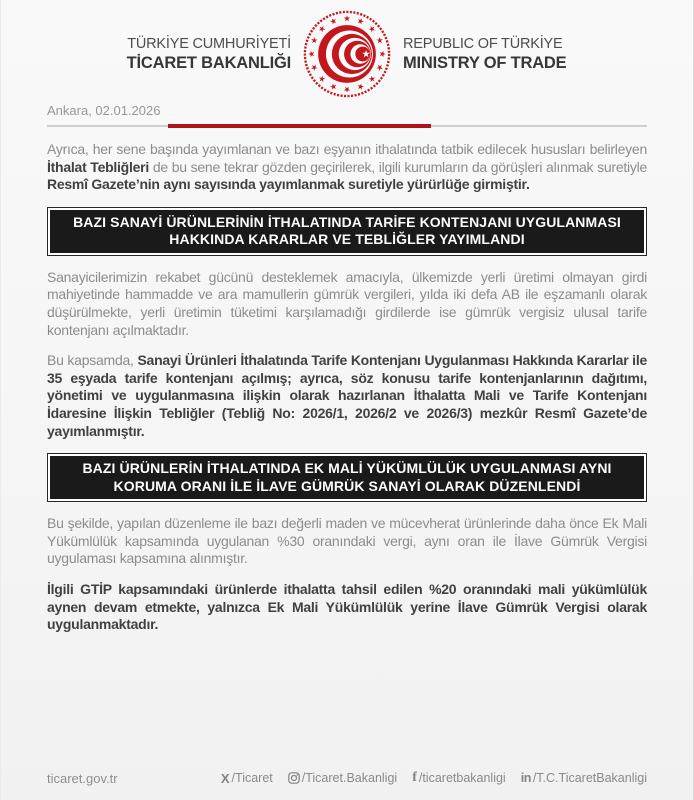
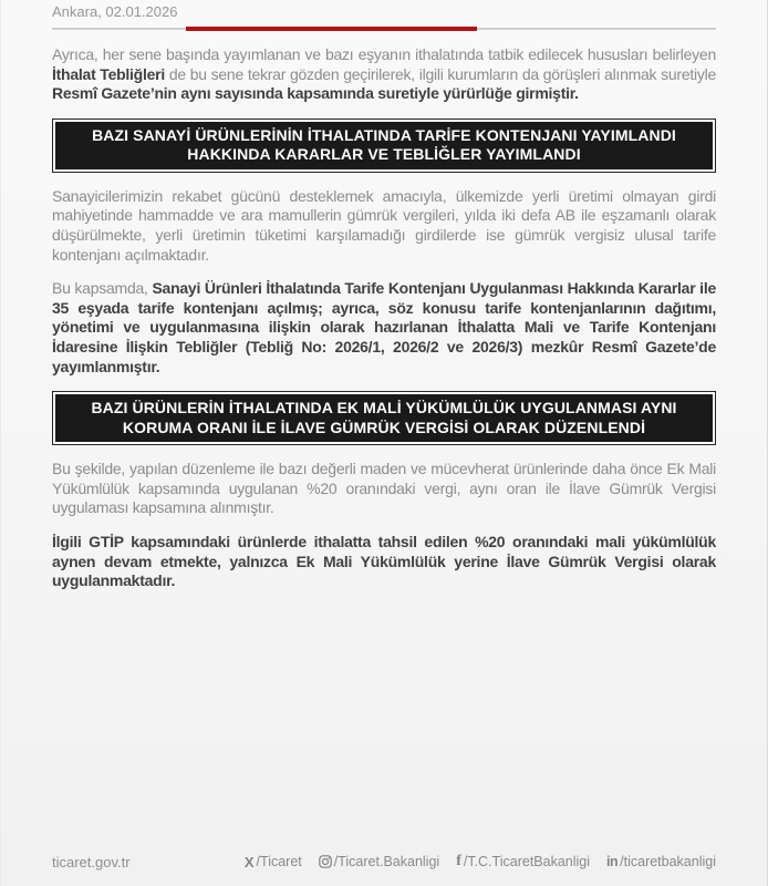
- TÜRKİYE CUMHURİYETİ
- TİCARET BAKANLIĞI
- REPUBLIC OF TÜRKİYE
- MINISTRY OF TRADE
  Ankara, 02.01.2026
- Ayrıca, her sene başında yayımlanan ve bazı eşyanın ithalatında tatbik edilecek hususları belirleyen İthalat Tebliğleri de bu sene tekrar gözden geçirilerek, ilgili kurumların da görüşleri alınmak suretiyle Resmî Gazete’nin aynı sayısında yayımlanmak suretiyle yürürlüğe girmiştir.
+ Ayrıca, her sene başında yayımlanan ve bazı eşyanın ithalatında tatbik edilecek hususları belirleyen İthalat Tebliğleri de bu sene tekrar gözden geçirilerek, ilgili kurumların da görüşleri alınmak suretiyle Resmî Gazete’nin aynı sayısında kapsamında suretiyle yürürlüğe girmiştir.
- BAZI SANAYİ ÜRÜNLERİNİN İTHALATINDA TARİFE KONTENJANI UYGULANMASI HAKKINDA KARARLAR VE TEBLİĞLER YAYIMLANDI
+ BAZI SANAYİ ÜRÜNLERİNİN İTHALATINDA TARİFE KONTENJANI YAYIMLANDI HAKKINDA KARARLAR VE TEBLİĞLER YAYIMLANDI
  Sanayicilerimizin rekabet gücünü desteklemek amacıyla, ülkemizde yerli üretimi olmayan girdi mahiyetinde hammadde ve ara mamullerin gümrük vergileri, yılda iki defa AB ile eşzamanlı olarak düşürülmekte, yerli üretimin tüketimi karşılamadığı girdilerde ise gümrük vergisiz ulusal tarife kontenjanı açılmaktadır.
  Bu kapsamda, Sanayi Ürünleri İthalatında Tarife Kontenjanı Uygulanması Hakkında Kararlar ile 35 eşyada tarife kontenjanı açılmış; ayrıca, söz konusu tarife kontenjanlarının dağıtımı, yönetimi ve uygulanmasına ilişkin olarak hazırlanan İthalatta Mali ve Tarife Kontenjanı İdaresine İlişkin Tebliğler (Tebliğ No: 2026/1, 2026/2 ve 2026/3) mezkûr Resmî Gazete’de yayımlanmıştır.
- BAZI ÜRÜNLERİN İTHALATINDA EK MALİ YÜKÜMLÜLÜK UYGULANMASI AYNI KORUMA ORANI İLE İLAVE GÜMRÜK SANAYİ OLARAK DÜZENLENDİ
+ BAZI ÜRÜNLERİN İTHALATINDA EK MALİ YÜKÜMLÜLÜK UYGULANMASI AYNI KORUMA ORANI İLE İLAVE GÜMRÜK VERGİSİ OLARAK DÜZENLENDİ
- Bu şekilde, yapılan düzenleme ile bazı değerli maden ve mücevherat ürünlerinde daha önce Ek Mali Yükümlülük kapsamında uygulanan %30 oranındaki vergi, aynı oran ile İlave Gümrük Vergisi uygulaması kapsamına alınmıştır.
+ Bu şekilde, yapılan düzenleme ile bazı değerli maden ve mücevherat ürünlerinde daha önce Ek Mali Yükümlülük kapsamında uygulanan %20 oranındaki vergi, aynı oran ile İlave Gümrük Vergisi uygulaması kapsamına alınmıştır.
  İlgili GTİP kapsamındaki ürünlerde ithalatta tahsil edilen %20 oranındaki mali yükümlülük aynen devam etmekte, yalnızca Ek Mali Yükümlülük yerine İlave Gümrük Vergisi olarak uygulanmaktadır.
  ticaret.gov.tr
  X
  /Ticaret
  /Ticaret.Bakanligi
  f
- /ticaretbakanligi
+ /T.C.TicaretBakanligi
  in
- /T.C.TicaretBakanligi
+ /ticaretbakanligi
